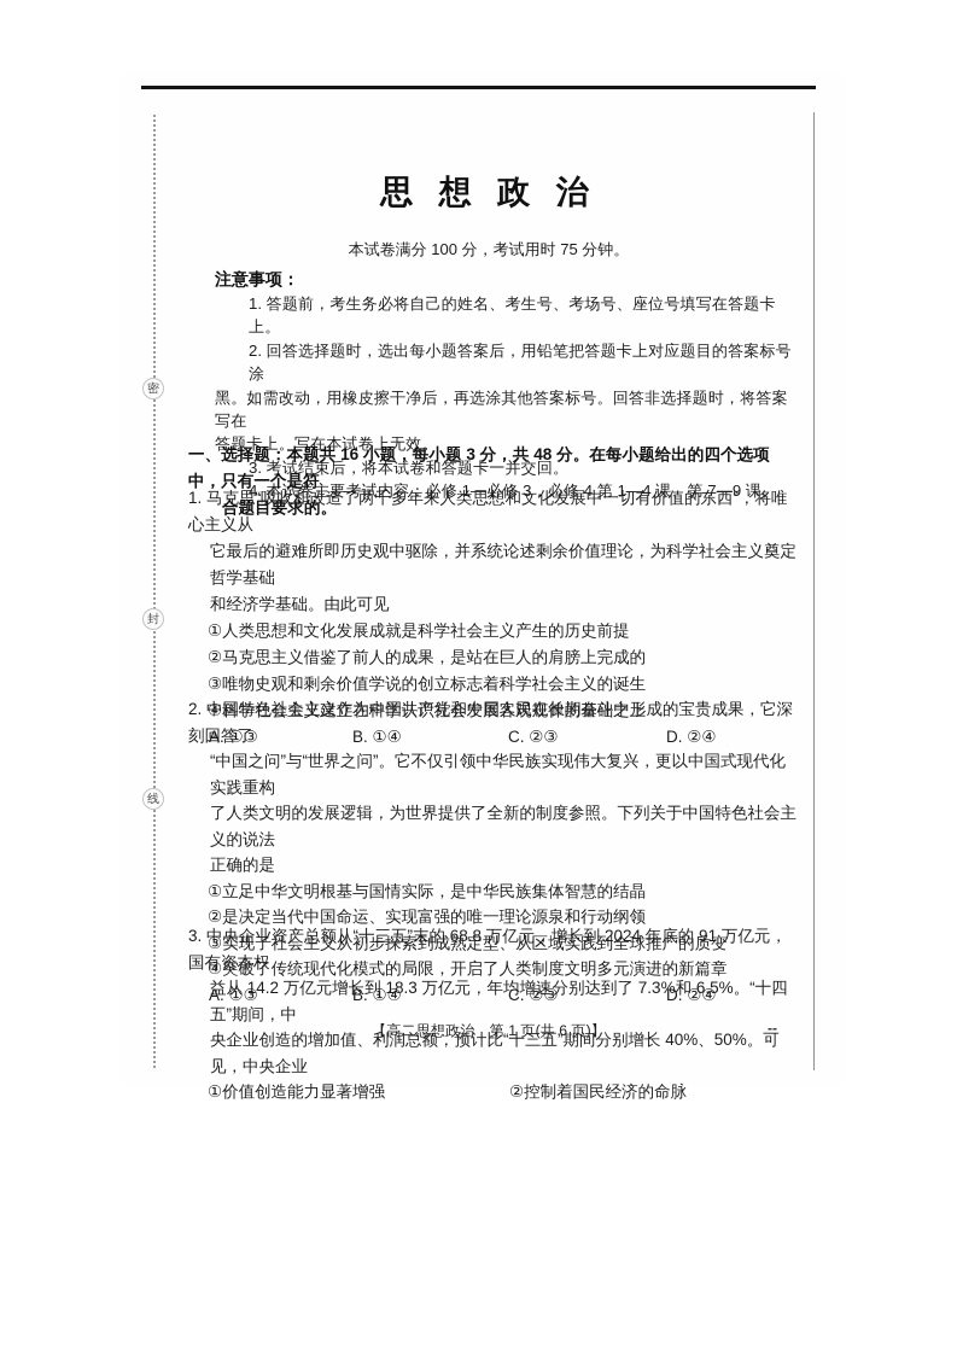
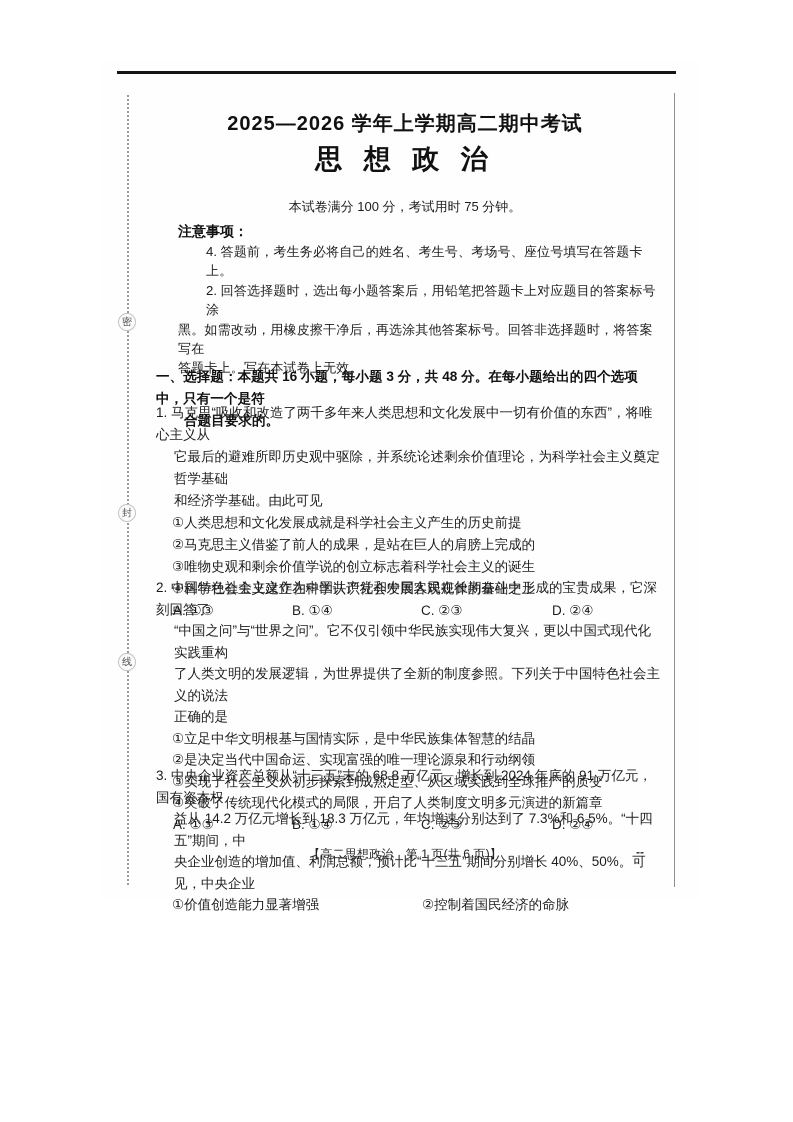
  密
  封
  线
+ 2025—2026 学年上学期高二期中考试
  思 想 政 治
  本试卷满分 100 分，考试用时 75 分钟。
  注意事项：
- 1. 答题前，考生务必将自己的姓名、考生号、考场号、座位号填写在答题卡上。
+ 4. 答题前，考生务必将自己的姓名、考生号、考场号、座位号填写在答题卡上。
  2. 回答选择题时，选出每小题答案后，用铅笔把答题卡上对应题目的答案标号涂
  黑。如需改动，用橡皮擦干净后，再选涂其他答案标号。回答非选择题时，将答案写在
  答题卡上。写在本试卷上无效。
- 3. 考试结束后，将本试卷和答题卡一并交回。
- 4. 本试卷主要考试内容：必修 1—必修 3，必修 4 第 1—4 课、第 7—9 课。
  一、选择题：本题共 16 小题，每小题 3 分，共 48 分。在每小题给出的四个选项中，只有一个是符
  合题目要求的。
  1. 马克思“吸收和改造了两千多年来人类思想和文化发展中一切有价值的东西”，将唯心主义从
  它最后的避难所即历史观中驱除，并系统论述剩余价值理论，为科学社会主义奠定哲学基础
  和经济学基础。由此可见
  ①人类思想和文化发展成就是科学社会主义产生的历史前提
  ②马克思主义借鉴了前人的成果，是站在巨人的肩膀上完成的
  ③唯物史观和剩余价值学说的创立标志着科学社会主义的诞生
  ④科学社会主义建立在科学认识社会发展客观规律的基础之上
  A. ①③
  B. ①④
  C. ②③
  D. ②④
  2. 中国特色社会主义作为中国共产党和中国人民在长期奋斗中形成的宝贵成果，它深刻回答了
  “中国之问”与“世界之问”。它不仅引领中华民族实现伟大复兴，更以中国式现代化实践重构
  了人类文明的发展逻辑，为世界提供了全新的制度参照。下列关于中国特色社会主义的说法
  正确的是
  ①立足中华文明根基与国情实际，是中华民族集体智慧的结晶
  ②是决定当代中国命运、实现富强的唯一理论源泉和行动纲领
  ③实现了社会主义从初步探索到成熟定型、从区域实践到全球推广的质变
  ④突破了传统现代化模式的局限，开启了人类制度文明多元演进的新篇章
  A. ①③
  B. ①④
  C. ②③
  D. ②④
  3. 中央企业资产总额从“十三五”末的 68.8 万亿元，增长到 2024 年底的 91 万亿元，国有资本权
  益从 14.2 万亿元增长到 18.3 万亿元，年均增速分别达到了 7.3%和 6.5%。“十四五”期间，中
  央企业创造的增加值、利润总额，预计比“十三五”期间分别增长 40%、50%。可见，中央企业
  ①价值创造能力显著增强
  ②控制着国民经济的命脉
  【高二思想政治 第 1 页(共 6 页)】
  --
